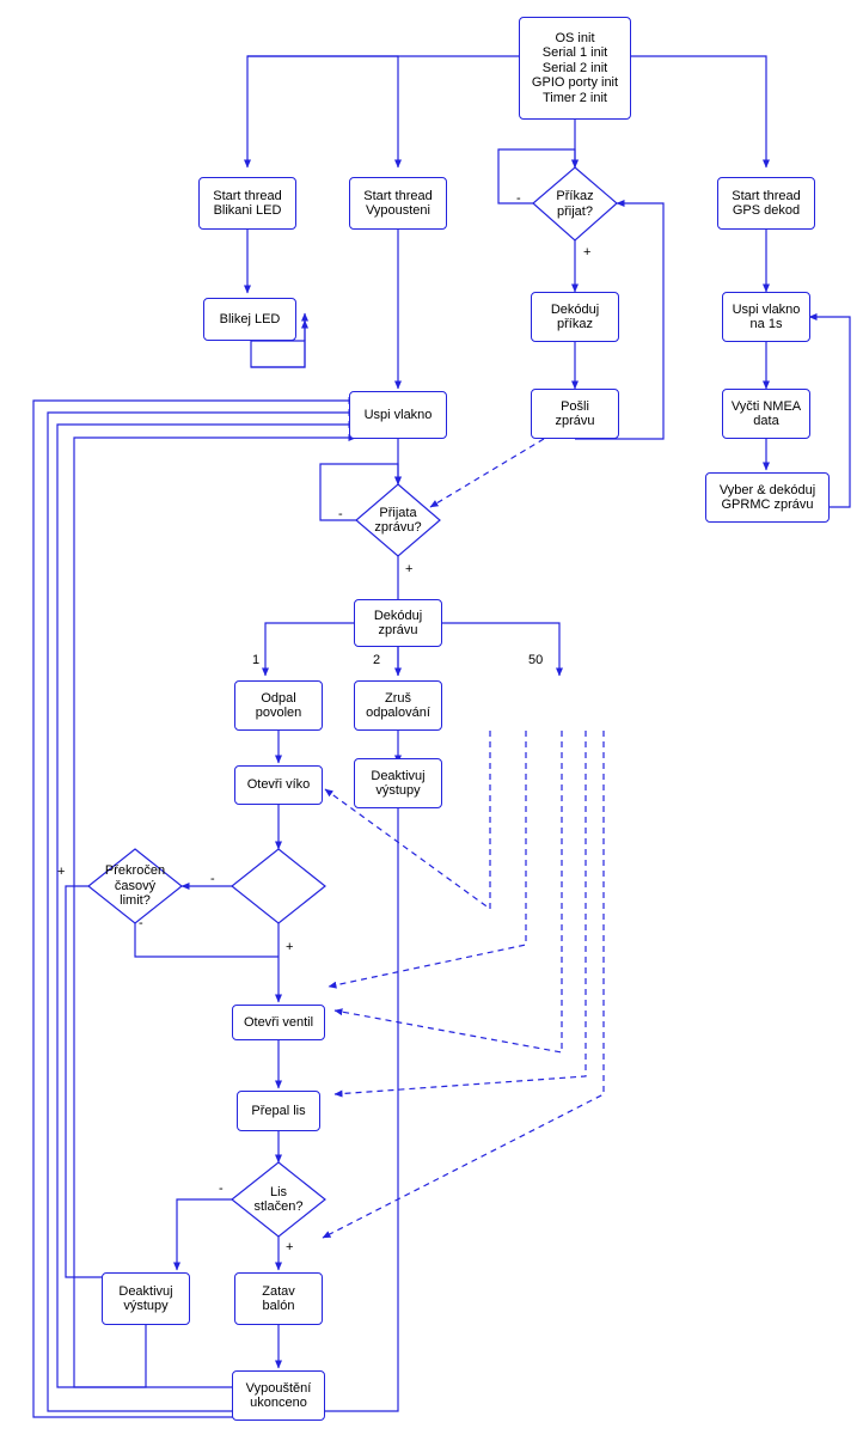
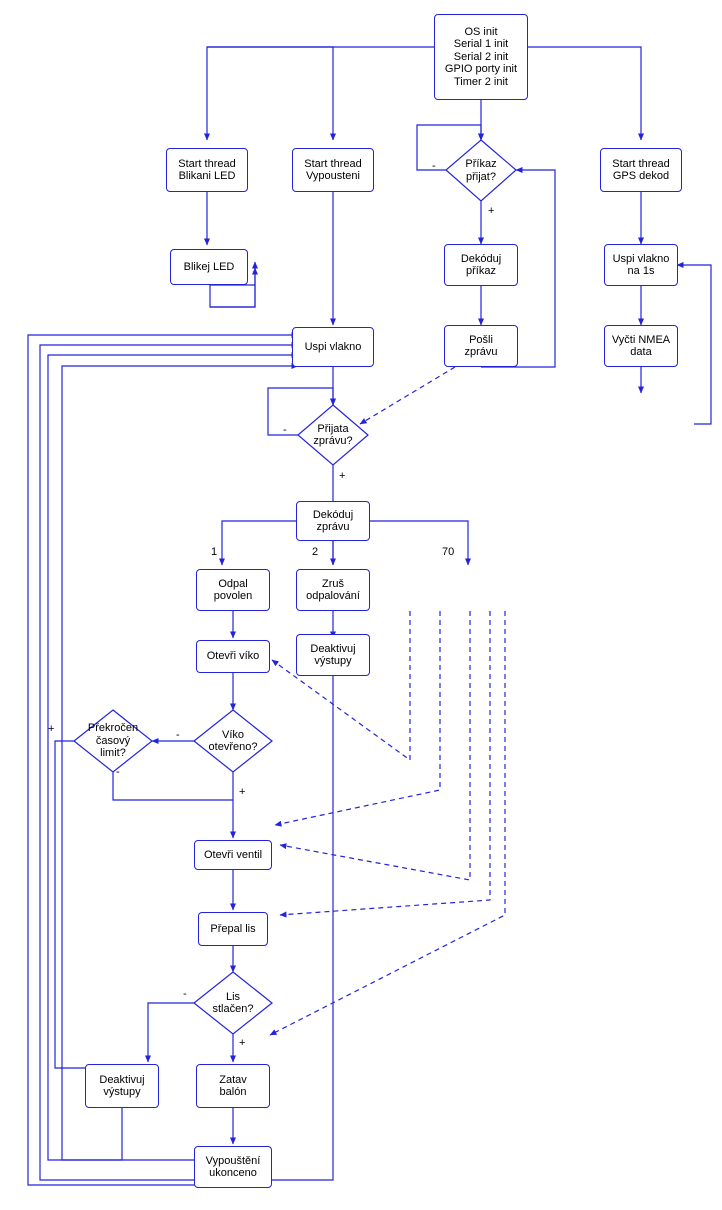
  OS init
  Serial 1 init
  Serial 2 init
  GPIO porty init
  Timer 2 init
  Start thread
  Blikani LED
  Start thread
  Vypousteni
  Příkaz
  přijat?
  Start thread
  GPS dekod
  Blikej LED
  Dekóduj
  příkaz
  Uspi vlakno
  na 1s
  Uspi vlakno
  Pošli
  zprávu
  Vyčti NMEA
  data
  Přijata
  zprávu?
- Vyber & dekóduj
- GPRMC zprávu
  Dekóduj
  zprávu
  Odpal
  povolen
  Zruš
  odpalování
  Otevři víko
  Deaktivuj
  výstupy
  Překročen
  časový
  limit?
+ Víko
+ otevřeno?
  Otevři ventil
  Přepal lis
  Lis
  stlačen?
  Deaktivuj
  výstupy
  Zatav
  balón
  Vypouštění
  ukonceno
  -
  +
  -
  +
  1
  2
- 50
+ 70
  -
  +
  +
  -
  -
  +
